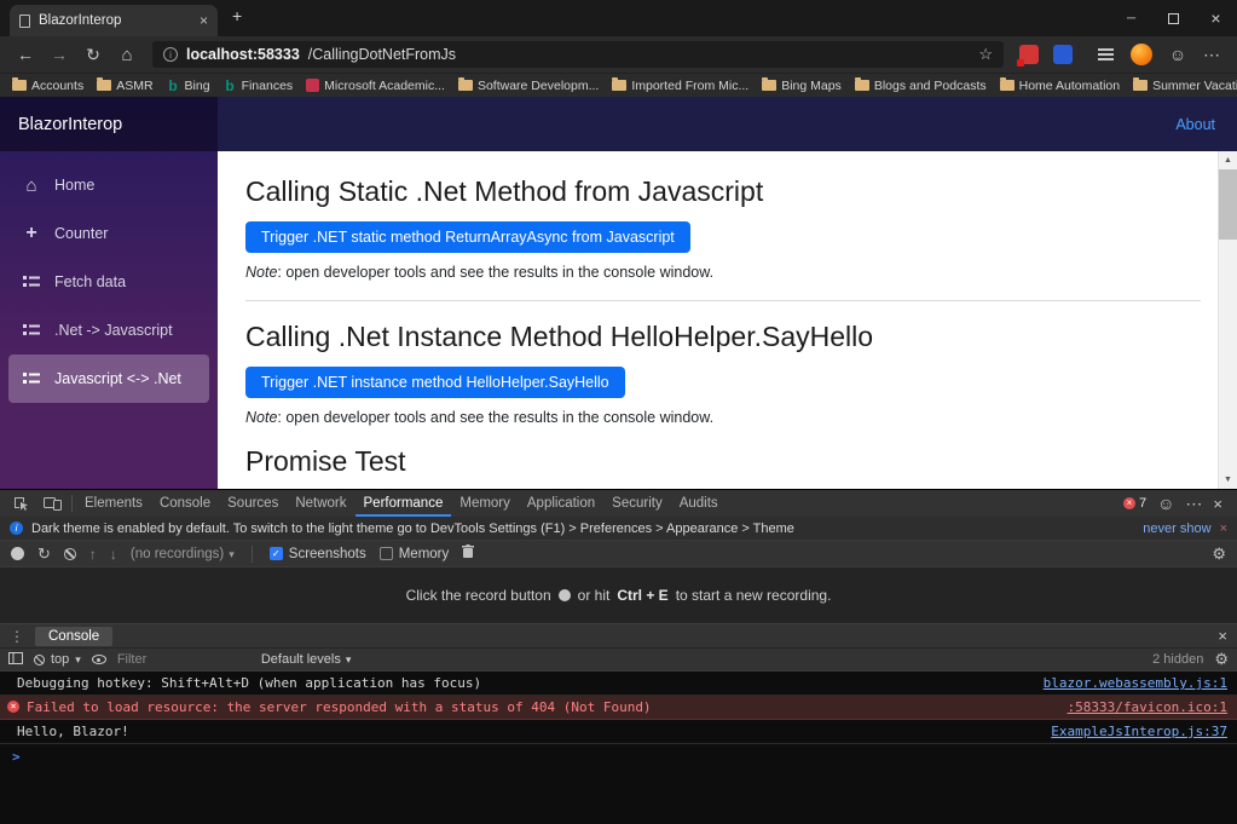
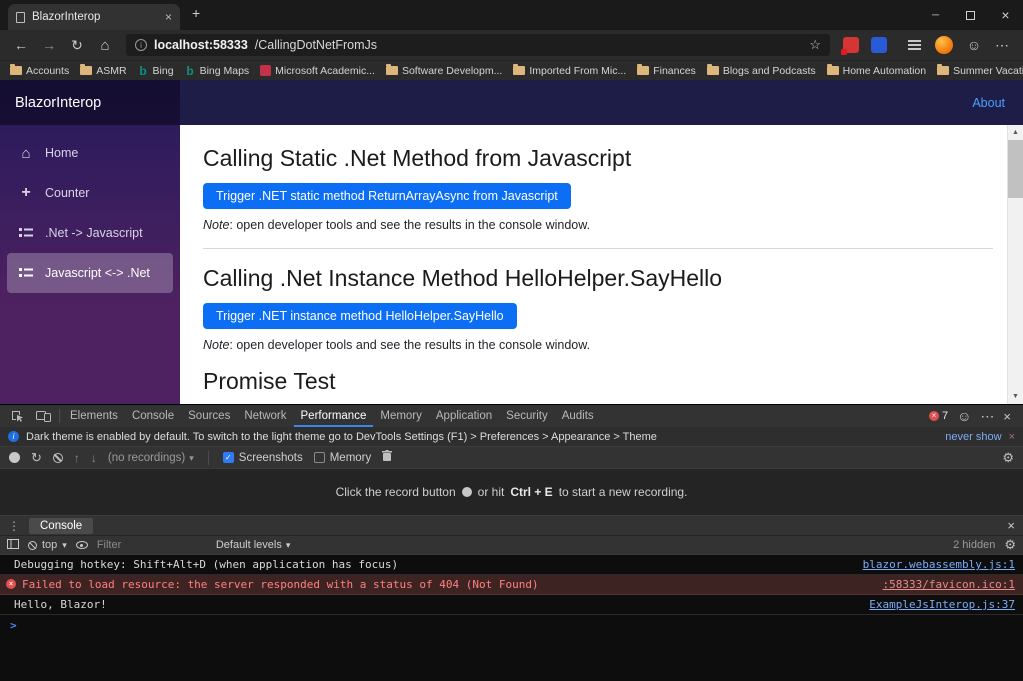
  BlazorInterop
  localhost:58333
  /CallingDotNetFromJs
  Accounts
  ASMR
  Bing
- Finances
+ Bing Maps
  Microsoft Academic...
  Software Developm...
  Imported From Mic...
- Bing Maps
+ Finances
  Blogs and Podcasts
  Home Automation
  Summer Vacat
  BlazorInterop
  Home
  Counter
- Fetch data
  .Net -> Javascript
  Javascript <-> .Net
  About
  Calling Static .Net Method from Javascript
  Trigger .NET static method ReturnArrayAsync from Javascript
  Note: open developer tools and see the results in the console window.
  Calling .Net Instance Method HelloHelper.SayHello
  Trigger .NET instance method HelloHelper.SayHello
  Note: open developer tools and see the results in the console window.
  Promise Test
  Elements
  Console
  Sources
  Network
  Performance
  Memory
  Application
  Security
  Audits
  7
  Dark theme is enabled by default. To switch to the light theme go to DevTools Settings (F1) > Preferences > Appearance > Theme
  never show
  (no recordings)
  Screenshots
  Memory
  Click the record button
  or hit
  Ctrl + E
  to start a new recording.
  Console
  top
  Filter
  Default levels
  2 hidden
  Debugging hotkey: Shift+Alt+D (when application has focus)
  blazor.webassembly.js:1
  Failed to load resource: the server responded with a status of 404 (Not Found)
  :58333/favicon.ico:1
  Hello, Blazor!
  ExampleJsInterop.js:37
